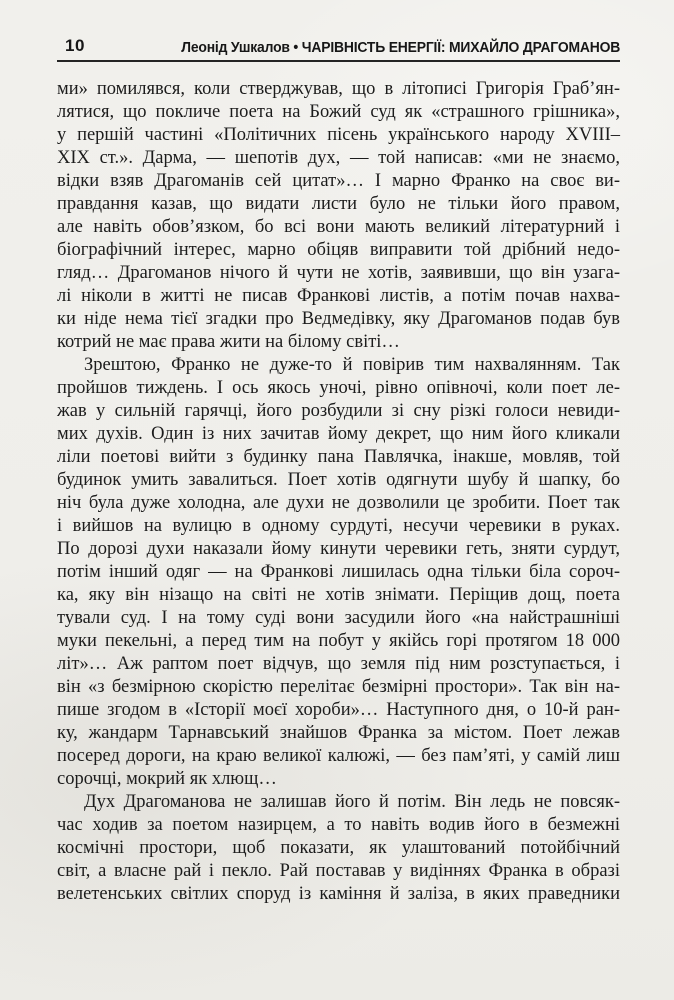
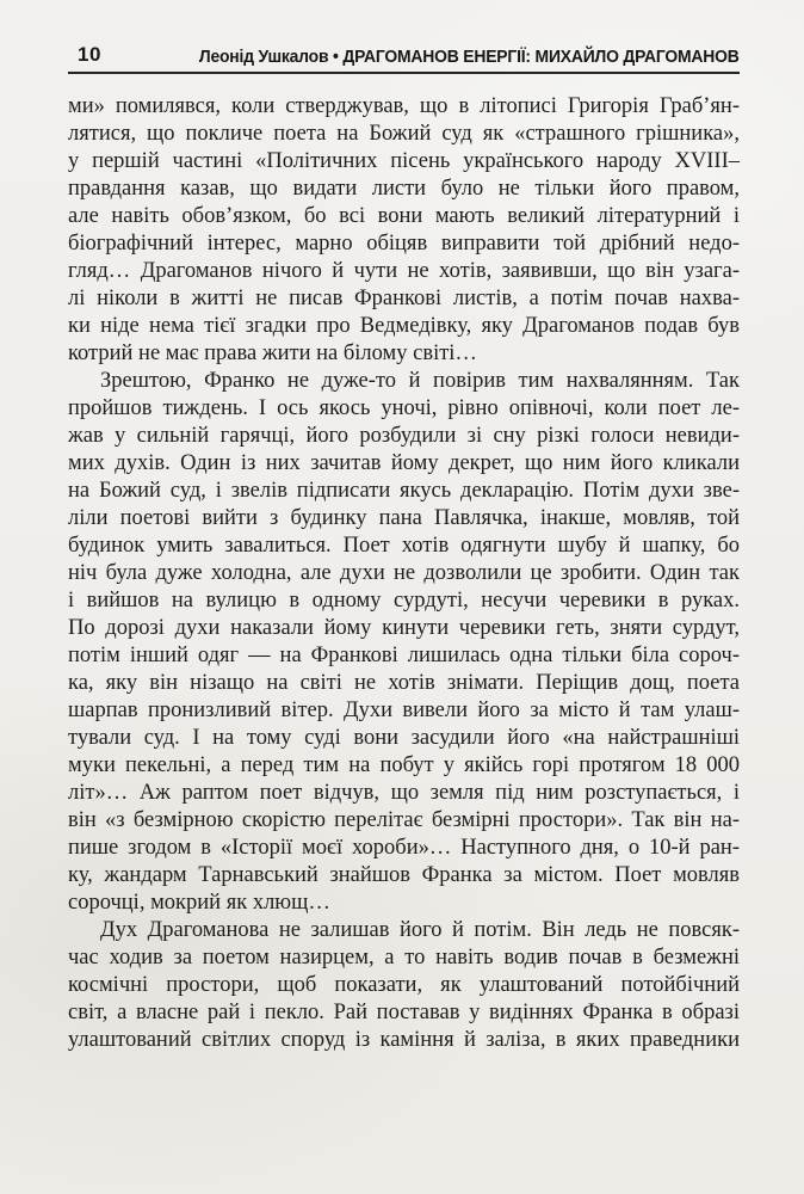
  10
- Леонід Ушкалов • ЧАРІВНІСТЬ ЕНЕРГІЇ: МИХАЙЛО ДРАГОМАНОВ
+ Леонід Ушкалов • ДРАГОМАНОВ ЕНЕРГІЇ: МИХАЙЛО ДРАГОМАНОВ
  ми» помилявся, коли стверджував, що в літописі Григорія Граб’ян-
  лятися, що покличе поета на Божий суд як «страшного грішника»,
  у першій частині «Політичних пісень українського народу XVIII–
- XIX ст.». Дарма, — шепотів дух, — той написав: «ми не знаємо,
- відки взяв Драгоманів сей цитат»… І марно Франко на своє ви-
  правдання казав, що видати листи було не тільки його правом,
  але навіть обов’язком, бо всі вони мають великий літературний і
  біографічний інтерес, марно обіцяв виправити той дрібний недо-
  гляд… Драгоманов нічого й чути не хотів, заявивши, що він узага-
  лі ніколи в житті не писав Франкові листів, а потім почав нахва-
  ки ніде нема тієї згадки про Ведмедівку, яку Драгоманов подав був
  котрий не має права жити на білому світі…
  Зрештою, Франко не дуже-то й повірив тим нахвалянням. Так
  пройшов тиждень. І ось якось уночі, рівно опівночі, коли поет ле-
  жав у сильній гарячці, його розбудили зі сну різкі голоси невиди-
  мих духів. Один із них зачитав йому декрет, що ним його кликали
+ на Божий суд, і звелів підписати якусь декларацію. Потім духи зве-
  ліли поетові вийти з будинку пана Павлячка, інакше, мовляв, той
  будинок умить завалиться. Поет хотів одягнути шубу й шапку, бо
- ніч була дуже холодна, але духи не дозволили це зробити. Поет так
+ ніч була дуже холодна, але духи не дозволили це зробити. Один так
  і вийшов на вулицю в одному сурдуті, несучи черевики в руках.
  По дорозі духи наказали йому кинути черевики геть, зняти сурдут,
  потім інший одяг — на Франкові лишилась одна тільки біла сороч-
  ка, яку він нізащо на світі не хотів знімати. Періщив дощ, поета
+ шарпав пронизливий вітер. Духи вивели його за місто й там улаш-
  тували суд. І на тому суді вони засудили його «на найстрашніші
  муки пекельні, а перед тим на побут у якійсь горі протягом 18 000
  літ»… Аж раптом поет відчув, що земля під ним розступається, і
  він «з безмірною скорістю перелітає безмірні простори». Так він на-
  пише згодом в «Історії моєї хороби»… Наступного дня, о 10-й ран-
- ку, жандарм Тарнавський знайшов Франка за містом. Поет лежав
+ ку, жандарм Тарнавський знайшов Франка за містом. Поет мовляв
- посеред дороги, на краю великої калюжі, — без пам’яті, у самій лиш
  сорочці, мокрий як хлющ…
  Дух Драгоманова не залишав його й потім. Він ледь не повсяк-
- час ходив за поетом назирцем, а то навіть водив його в безмежні
+ час ходив за поетом назирцем, а то навіть водив почав в безмежні
  космічні простори, щоб показати, як улаштований потойбічний
  світ, а власне рай і пекло. Рай поставав у видіннях Франка в образі
- велетенських світлих споруд із каміння й заліза, в яких праведники
+ улаштований світлих споруд із каміння й заліза, в яких праведники
